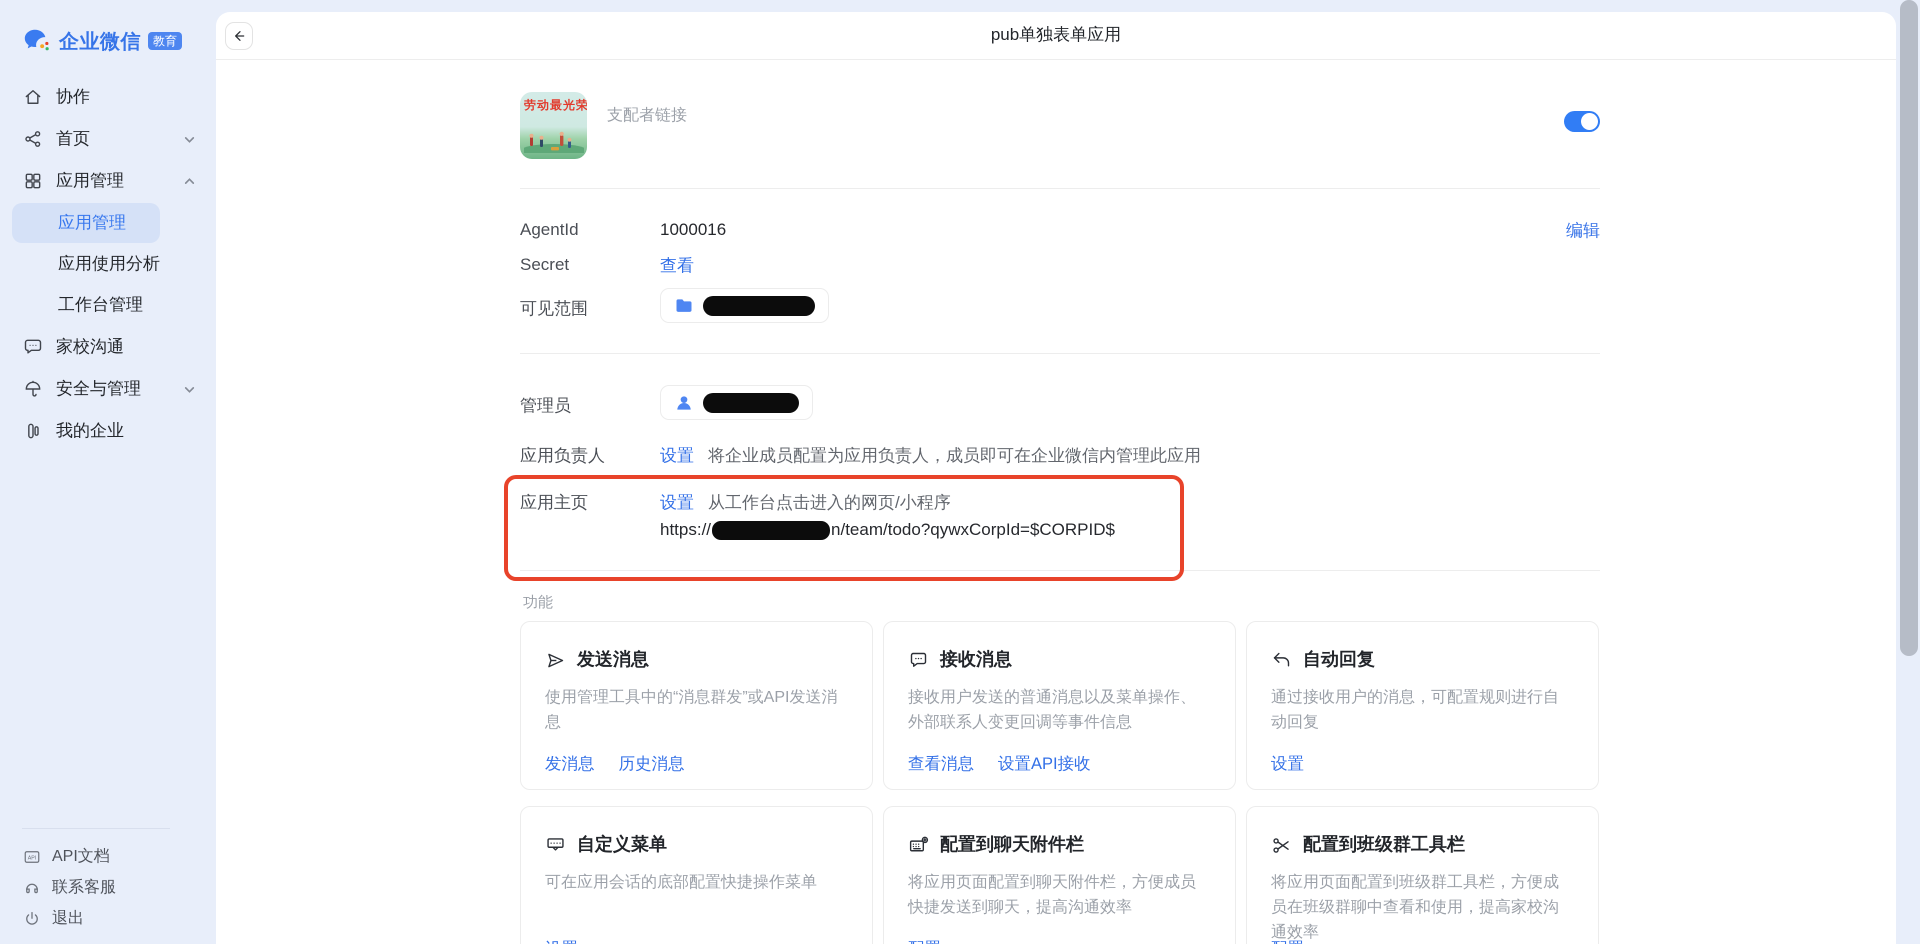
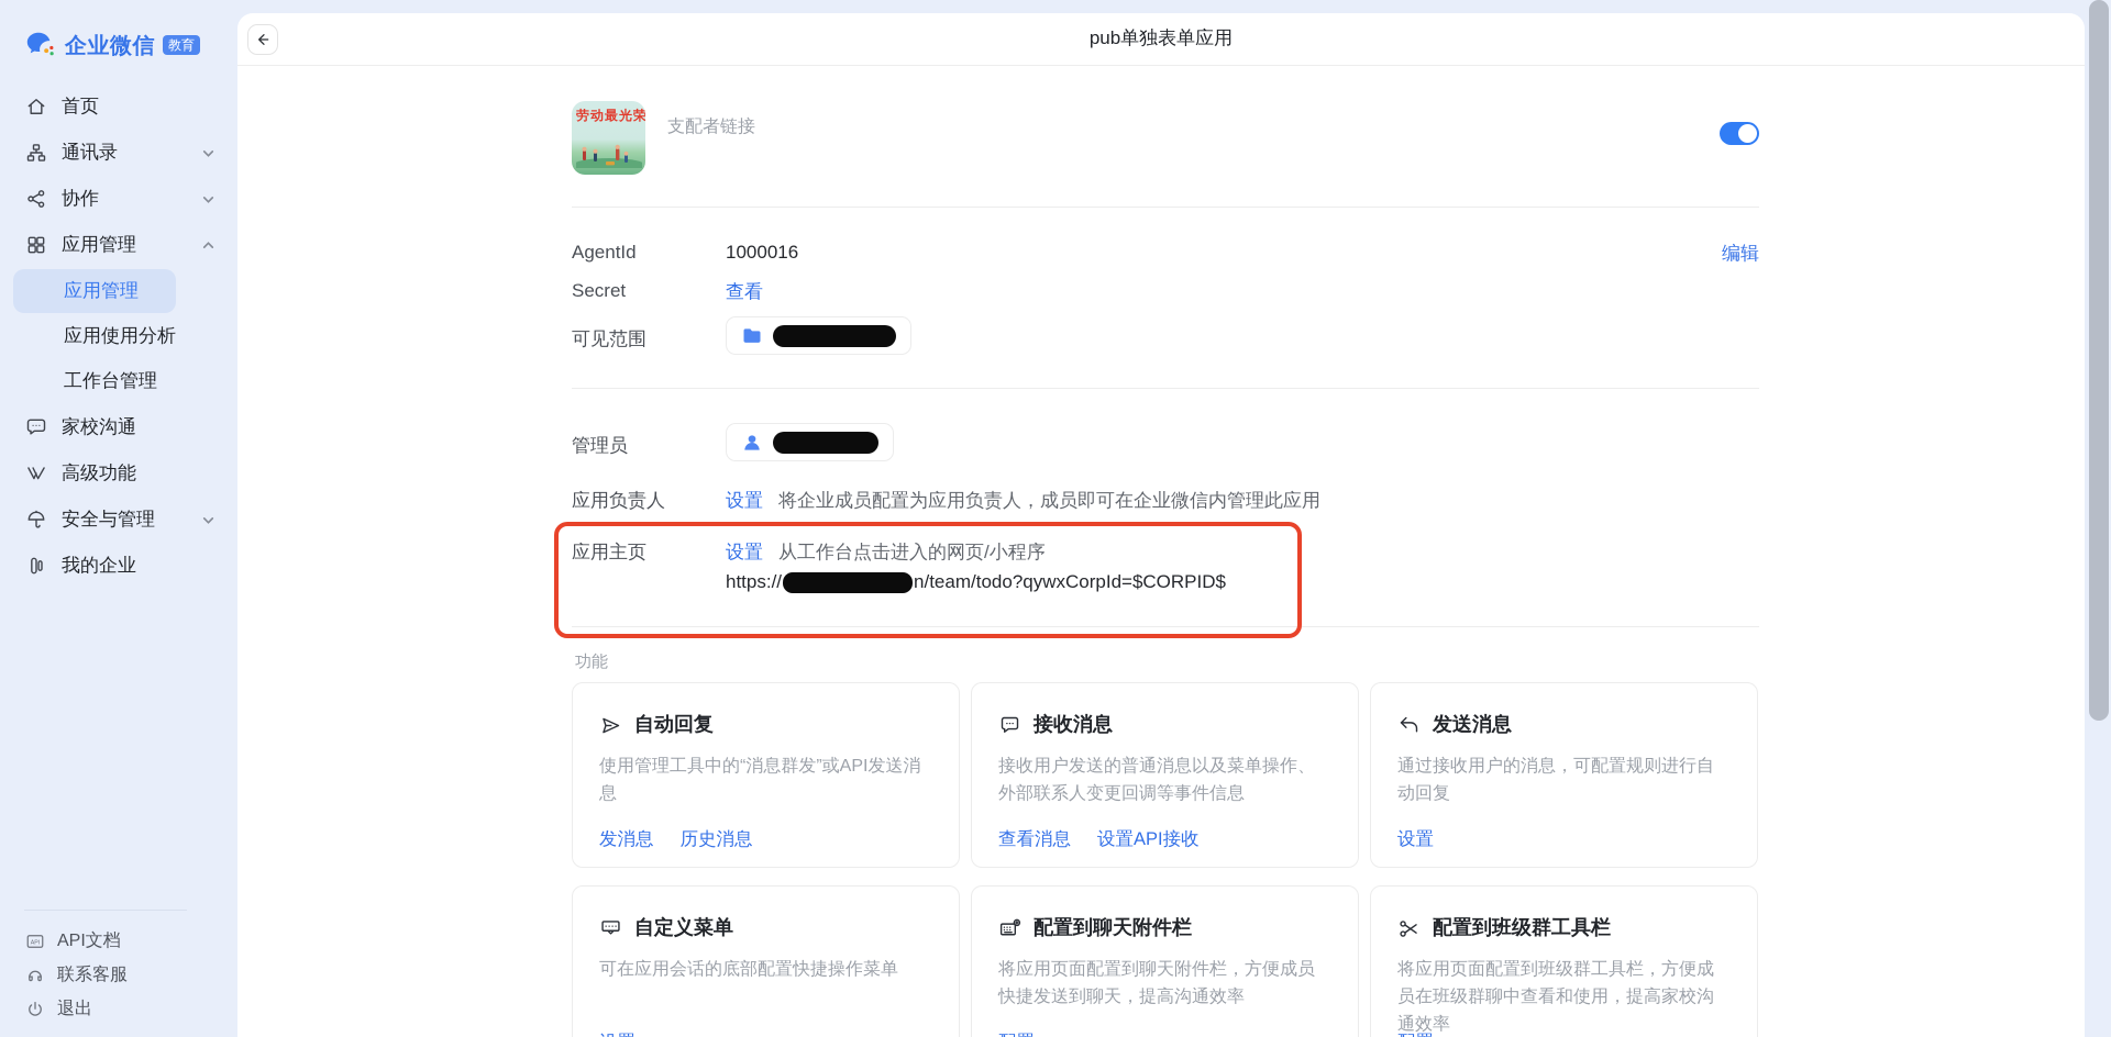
  企业微信
  教育
- 协作
+ 首页
+ 通讯录
- 首页
+ 协作
  应用管理
  应用管理
  应用使用分析
  工作台管理
  家校沟通
+ 高级功能
  安全与管理
  我的企业
  API文档
  联系客服
  退出
  pub单独表单应用
  劳动最光荣
  支配者链接
  AgentId
  1000016
  编辑
  Secret
  查看
  可见范围
  管理员
  应用负责人
  设置
  将企业成员配置为应用负责人，成员即可在企业微信内管理此应用
  应用主页
  设置
  从工作台点击进入的网页/小程序
  https://
  n/team/todo?qywxCorpId=$CORPID$
  功能
- 发送消息
+ 自动回复
  使用管理工具中的“消息群发”或API发送消息
  发消息
  历史消息
  接收消息
  接收用户发送的普通消息以及菜单操作、外部联系人变更回调等事件信息
  查看消息
  设置API接收
- 自动回复
+ 发送消息
  通过接收用户的消息，可配置规则进行自动回复
  设置
  自定义菜单
  可在应用会话的底部配置快捷操作菜单
  配置到聊天附件栏
  将应用页面配置到聊天附件栏，方便成员快捷发送到聊天，提高沟通效率
  配置到班级群工具栏
  将应用页面配置到班级群工具栏，方便成员在班级群聊中查看和使用，提高家校沟通效率
